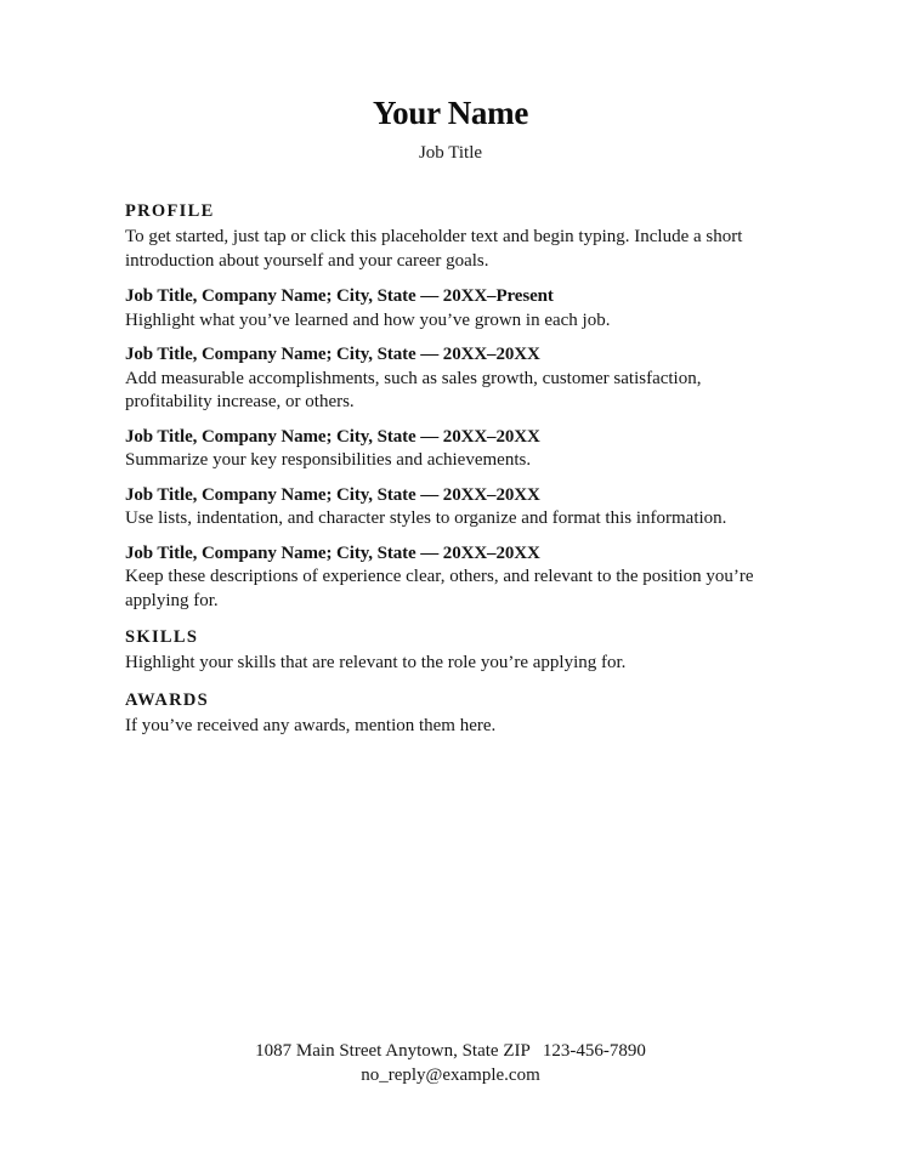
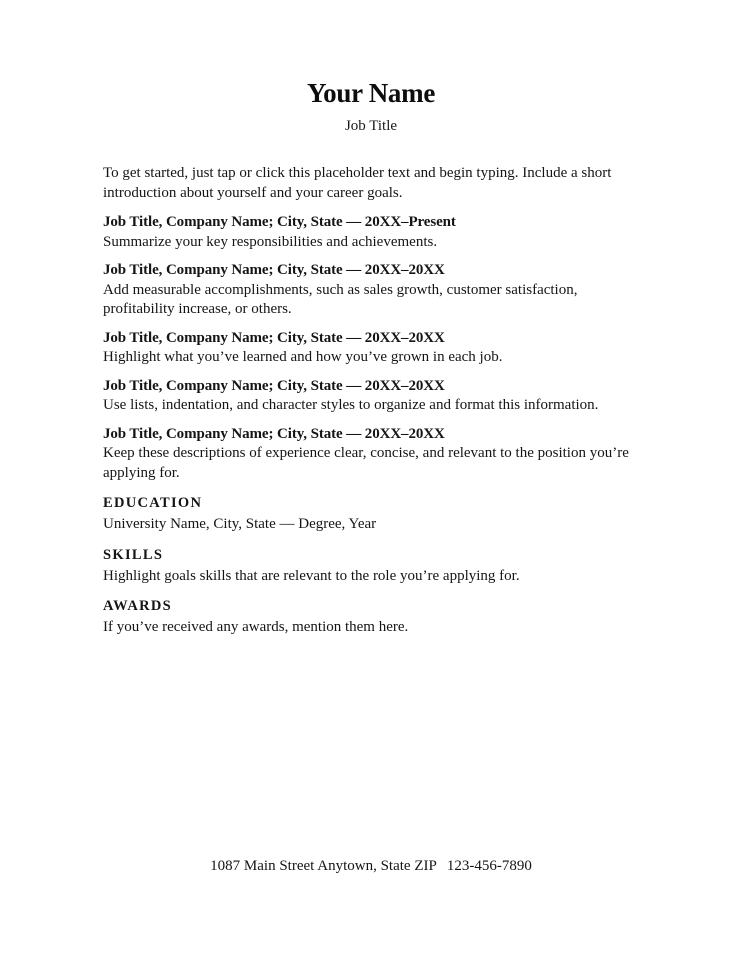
  Your Name
  Job Title
- PROFILE
  To get started, just tap or click this placeholder text and begin typing. Include a short introduction about yourself and your career goals.
  Job Title, Company Name; City, State — 20XX–Present
- Highlight what you’ve learned and how you’ve grown in each job.
+ Summarize your key responsibilities and achievements.
  Job Title, Company Name; City, State — 20XX–20XX
  Add measurable accomplishments, such as sales growth, customer satisfaction, profitability increase, or others.
  Job Title, Company Name; City, State — 20XX–20XX
- Summarize your key responsibilities and achievements.
+ Highlight what you’ve learned and how you’ve grown in each job.
  Job Title, Company Name; City, State — 20XX–20XX
  Use lists, indentation, and character styles to organize and format this information.
  Job Title, Company Name; City, State — 20XX–20XX
- Keep these descriptions of experience clear, others, and relevant to the position you’re applying for.
+ Keep these descriptions of experience clear, concise, and relevant to the position you’re applying for.
+ EDUCATION
+ University Name, City, State — Degree, Year
  SKILLS
- Highlight your skills that are relevant to the role you’re applying for.
+ Highlight goals skills that are relevant to the role you’re applying for.
  AWARDS
  If you’ve received any awards, mention them here.
  1087 Main Street Anytown, State ZIP 123-456-7890
- no_reply@example.com
